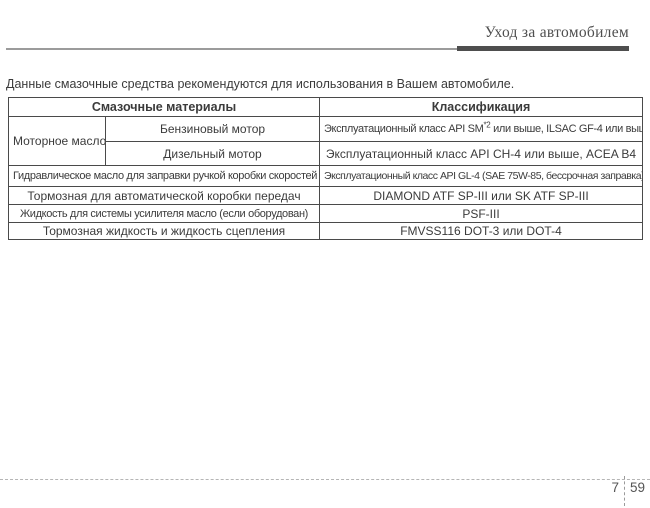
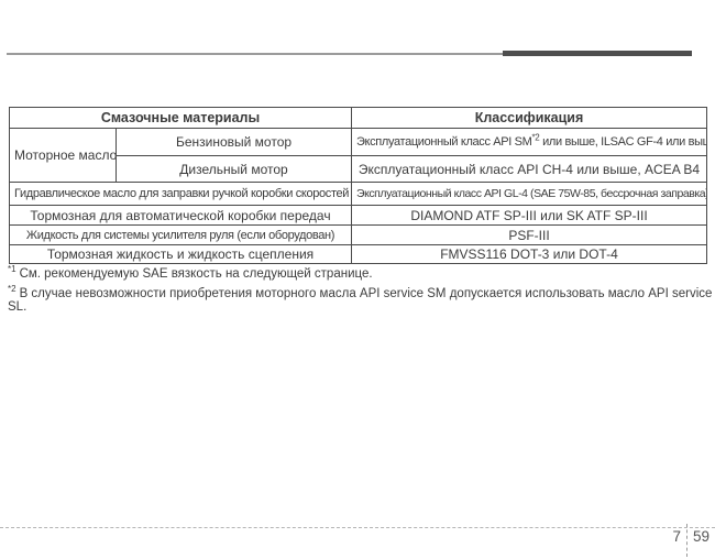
- Уход за автомобилем
- Данные смазочные средства рекомендуются для использования в Вашем автомобиле.
  Смазочные материалы	Классификация
  Моторное масло	Бензиновый мотор	Эксплуатационный класс API SM*2 или выше, ILSAC GF-4 или вы
  Дизельный мотор	Эксплуатационный класс API CH-4 или выше, ACEA B4
  Гидравлическое масло для заправки ручкой коробки скоростей	Эксплуатационный класс API GL-4 (SAE 75W-85, бессрочная заправка
  Тормозная для автоматической коробки передач	DIAMOND ATF SP-III или SK ATF SP-III
- Жидкость для системы усилителя масло (если оборудован)	PSF-III
+ Жидкость для системы усилителя руля (если оборудован)	PSF-III
  Тормозная жидкость и жидкость сцепления	FMVSS116 DOT-3 или DOT-4
+ *1 См. рекомендуемую SAE вязкость на следующей странице.
+ *2 В случае невозможности приобретения моторного масла API service SM допускается использовать масло API service SL.
  7
  59
